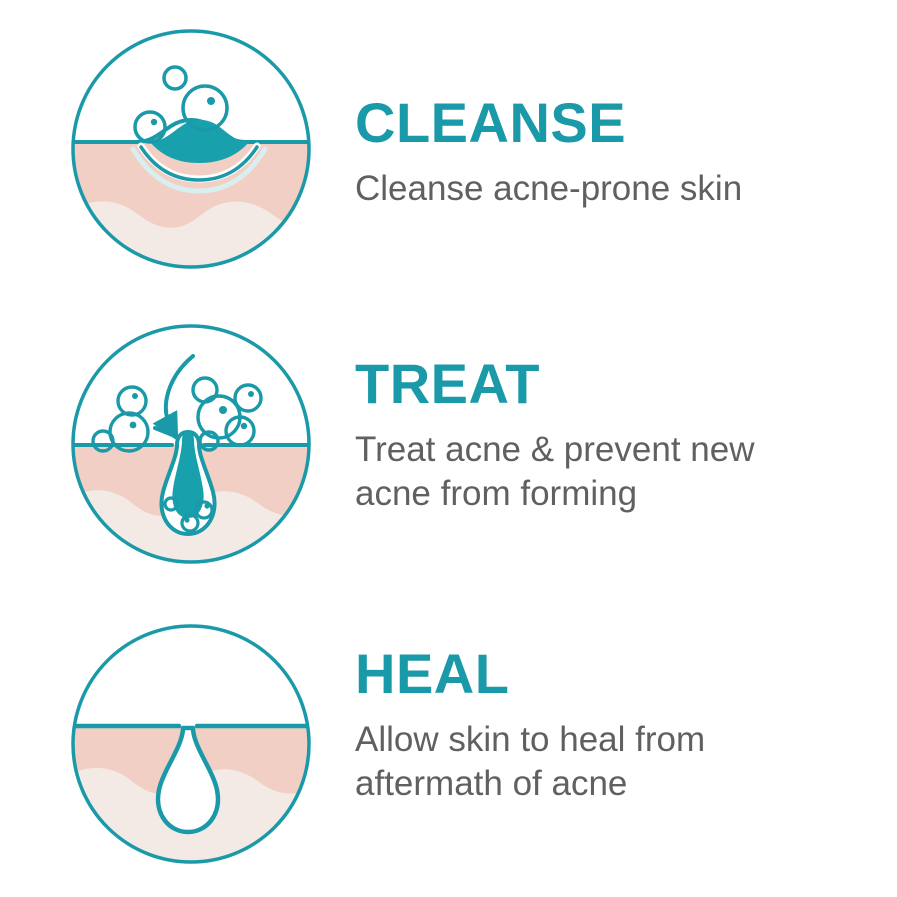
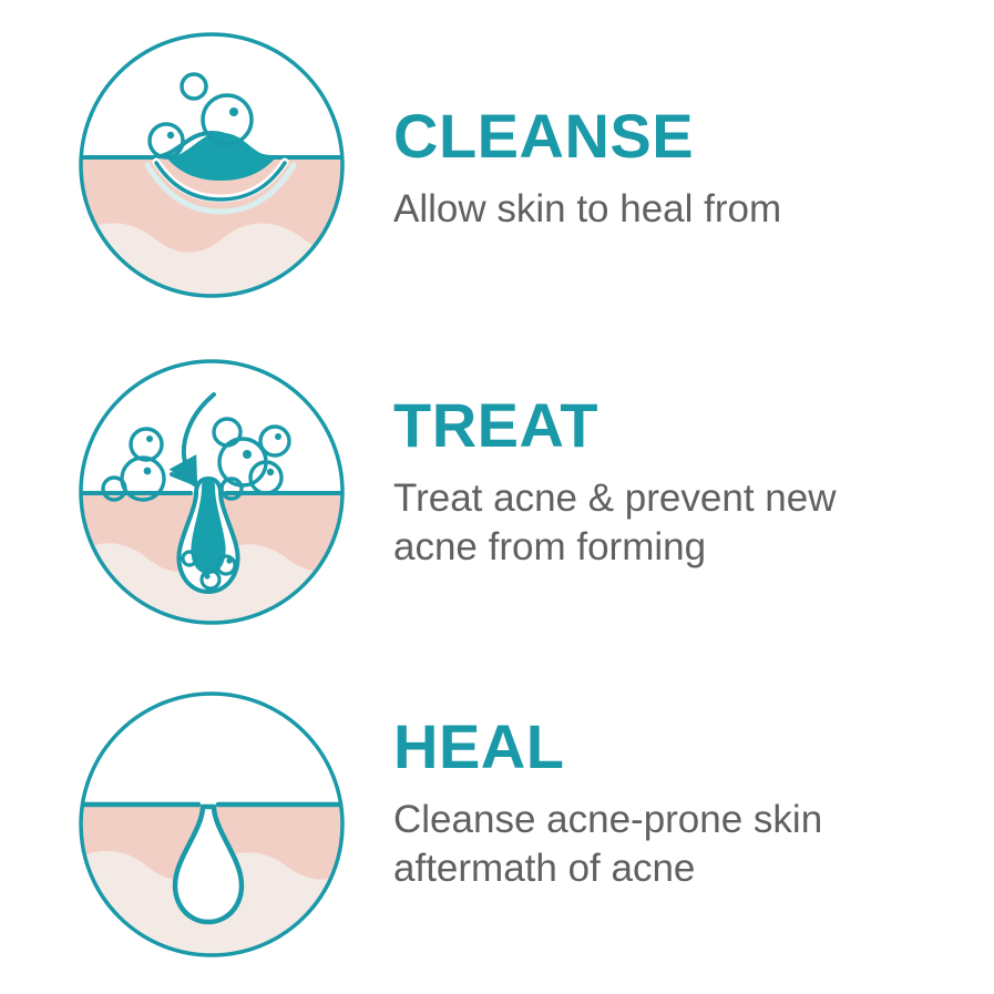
  CLEANSE
- Cleanse acne-prone skin
+ Allow skin to heal from
  TREAT
  Treat acne & prevent new
  acne from forming
  HEAL
- Allow skin to heal from
+ Cleanse acne-prone skin
  aftermath of acne
